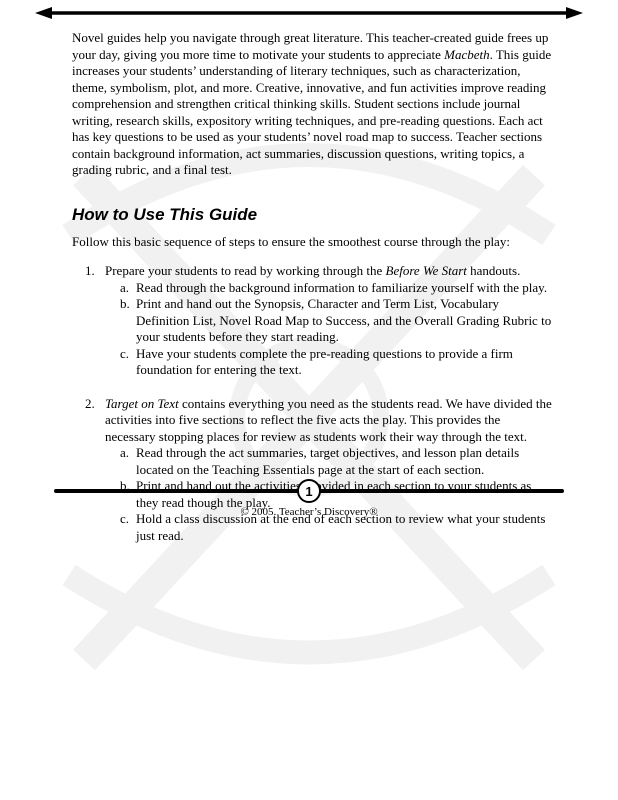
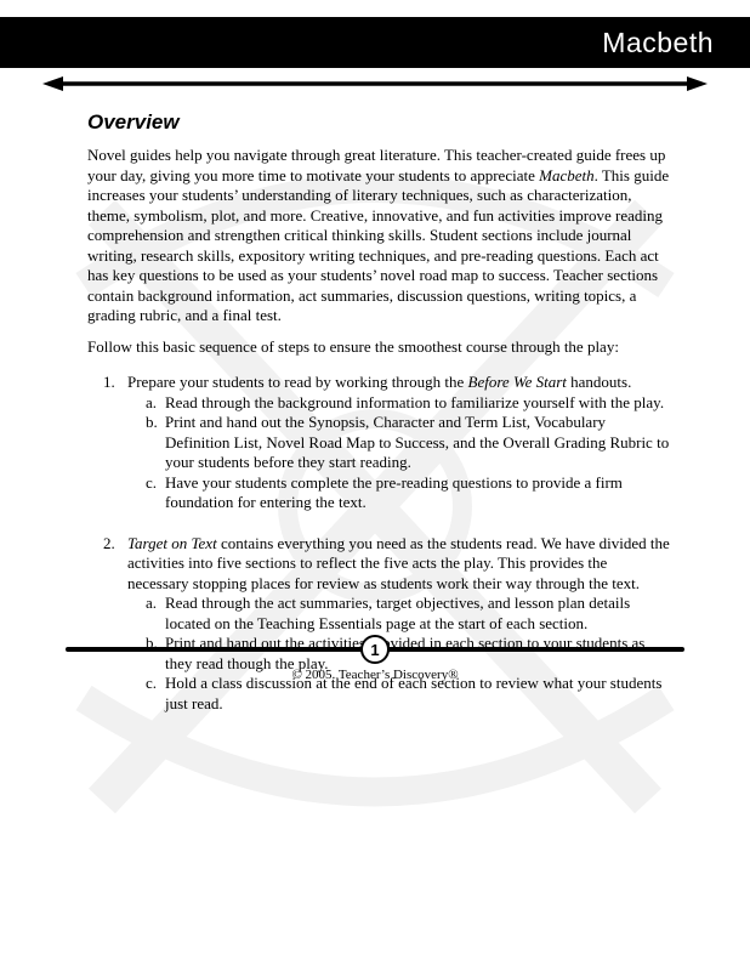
+ Macbeth
+ Overview
  Novel guides help you navigate through great literature. This teacher-created guide frees up your day, giving you more time to motivate your students to appreciate Macbeth. This guide increases your students’ understanding of literary techniques, such as characterization, theme, symbolism, plot, and more. Creative, innovative, and fun activities improve reading comprehension and strengthen critical thinking skills. Student sections include journal writing, research skills, expository writing techniques, and pre-reading questions. Each act has key questions to be used as your students’ novel road map to success. Teacher sections contain background information, act summaries, discussion questions, writing topics, a grading rubric, and a final test.
- How to Use This Guide
  Follow this basic sequence of steps to ensure the smoothest course through the play:
  1.
  Prepare your students to read by working through the Before We Start handouts.
  a.
  Read through the background information to familiarize yourself with the play.
  b.
  Print and hand out the Synopsis, Character and Term List, Vocabulary Definition List, Novel Road Map to Success, and the Overall Grading Rubric to your students before they start reading.
  c.
  Have your students complete the pre-reading questions to provide a firm foundation for entering the text.
  2.
  Target on Text contains everything you need as the students read. We have divided the activities into five sections to reflect the five acts the play. This provides the necessary stopping places for review as students work their way through the text.
  a.
  Read through the act summaries, target objectives, and lesson plan details located on the Teaching Essentials page at the start of each section.
  b.
  Print and hand out the activitievided in each section to your students as they read though the play.
  c.
  Hold a class discussion at the end of each section to review what your students just read.
  1
  © 2005. Teacher’s Discovery®
